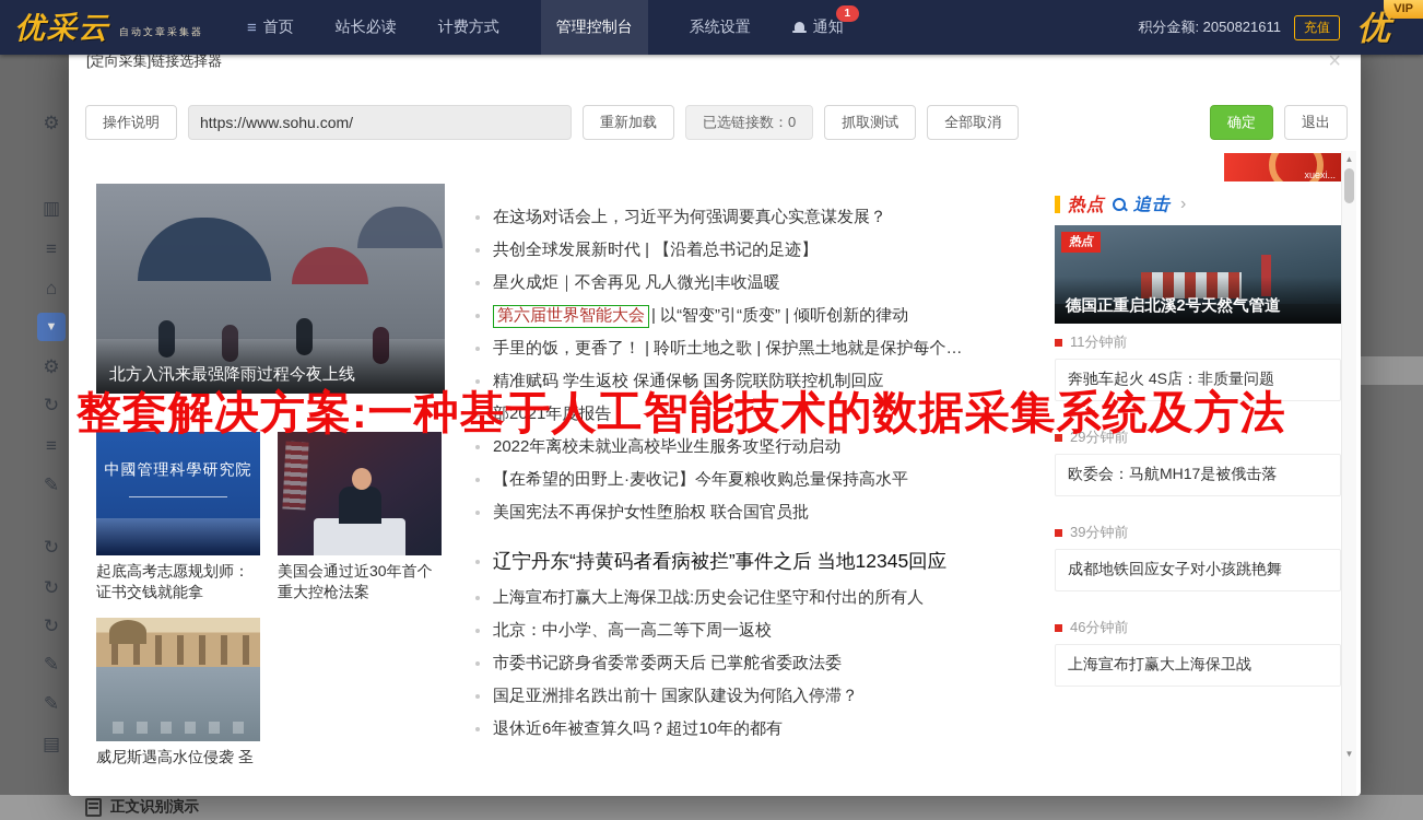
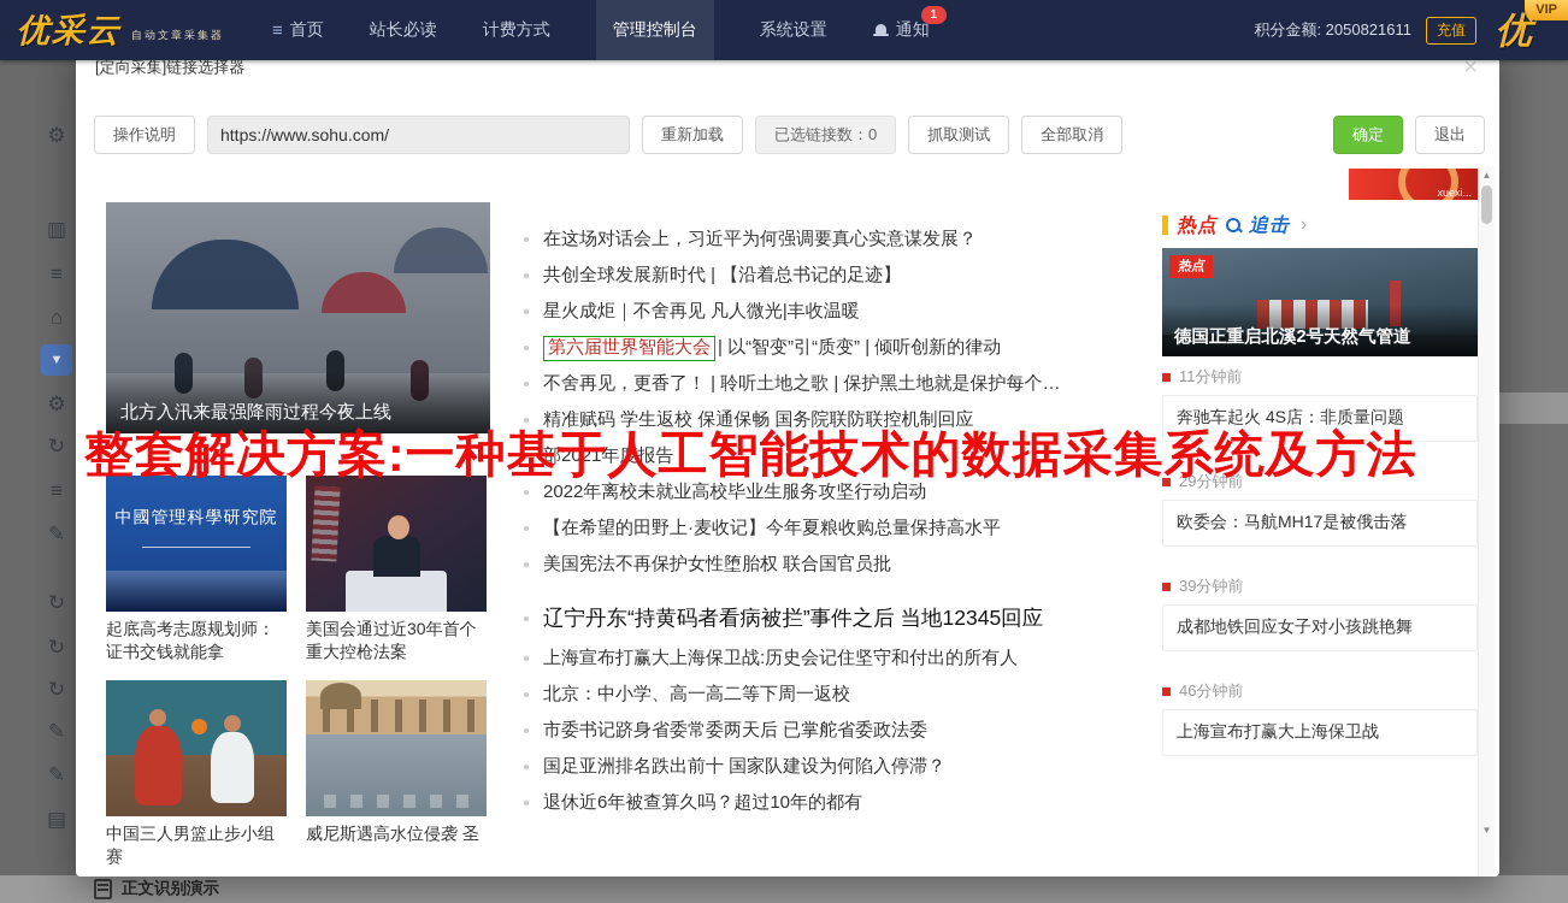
  优采云
  自动文章采集器
  ≡
  首页
  站长必读
  计费方式
  管理控制台
  系统设置
  通知
  1
  积分金额: 2050821611
  充值
  优
  VIP
  ⚙
  ▥
  ≡
  ⌂
  ▼
  ⚙
  ↻
  ≡
  ✎
  ↻
  ↻
  ↻
  ✎
  ✎
  ▤
  正文识别演示
  [定向采集]链接选择器
  ×
  操作说明
  https://www.sohu.com/
  重新加载
  已选链接数：0
  抓取测试
  全部取消
  确定
  退出
  xuexi...
  北方入汛来最强降雨过程今夜上线
  在这场对话会上，习近平为何强调要真心实意谋发展？
  共创全球发展新时代 | 【沿着总书记的足迹】
  星火成炬｜不舍再见 凡人微光|丰收温暖
  第六届世界智能大会
  | 以“智变”引“质变” | 倾听创新的律动
- 手里的饭，更香了！ | 聆听土地之歌 | 保护黑土地就是保护每个…
+ 不舍再见，更香了！ | 聆听土地之歌 | 保护黑土地就是保护每个…
  精准赋码 学生返校 保通保畅 国务院联防联控机制回应
  部2021年度报告
  2022年离校未就业高校毕业生服务攻坚行动启动
  【在希望的田野上·麦收记】今年夏粮收购总量保持高水平
  美国宪法不再保护女性堕胎权 联合国官员批
  辽宁丹东“持黄码者看病被拦”事件之后 当地12345回应
  上海宣布打赢大上海保卫战:历史会记住坚守和付出的所有人
  北京：中小学、高一高二等下周一返校
  市委书记跻身省委常委两天后 已掌舵省委政法委
  国足亚洲排名跌出前十 国家队建设为何陷入停滞？
  退休近6年被查算久吗？超过10年的都有
  中國管理科學研究院
  起底高考志愿规划师：证书交钱就能拿
  美国会通过近30年首个重大控枪法案
+ 中国三人男篮止步小组赛
  威尼斯遇高水位侵袭 圣
  热点
  追击
  ›
  热点
  德国正重启北溪2号天然气管道
  11分钟前
  奔驰车起火 4S店：非质量问题
  29分钟前
  欧委会：马航MH17是被俄击落
  39分钟前
  成都地铁回应女子对小孩跳艳舞
  46分钟前
  上海宣布打赢大上海保卫战
  ▲
  ▼
  整套解决方案:一种基于人工智能技术的数据采集系统及方法
